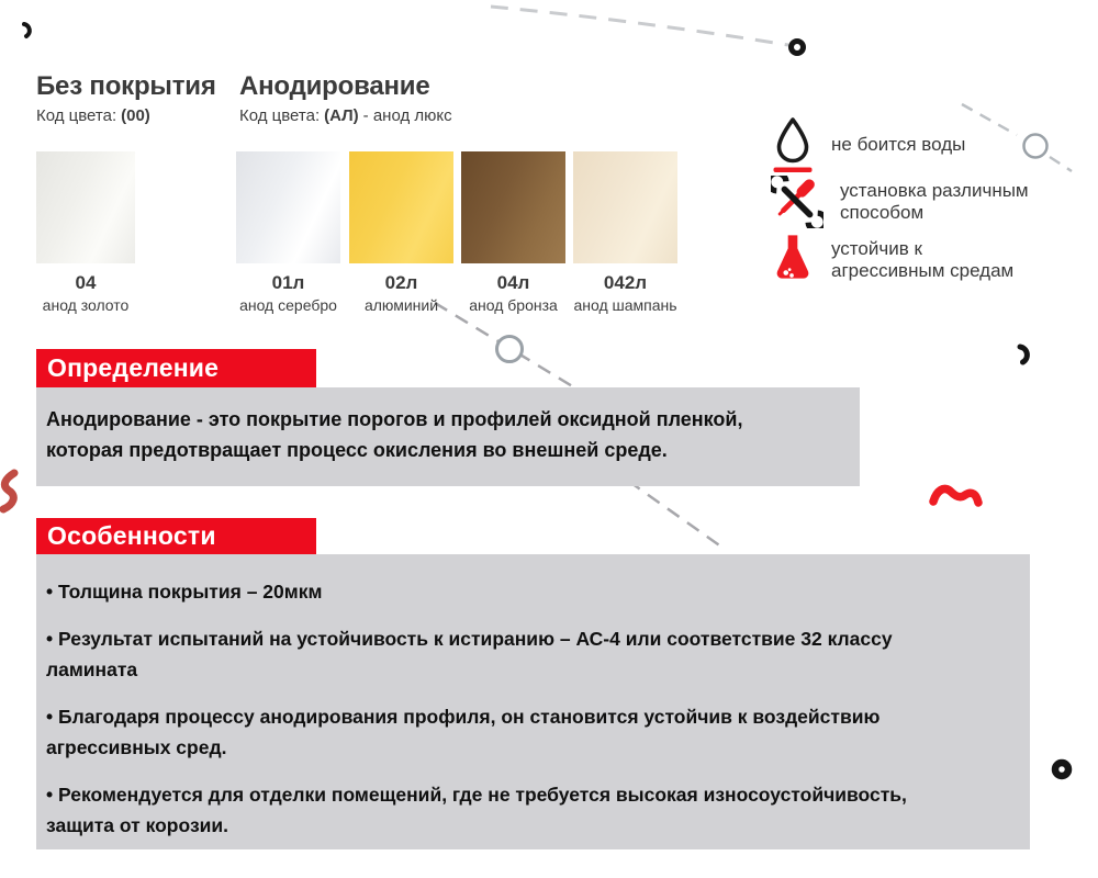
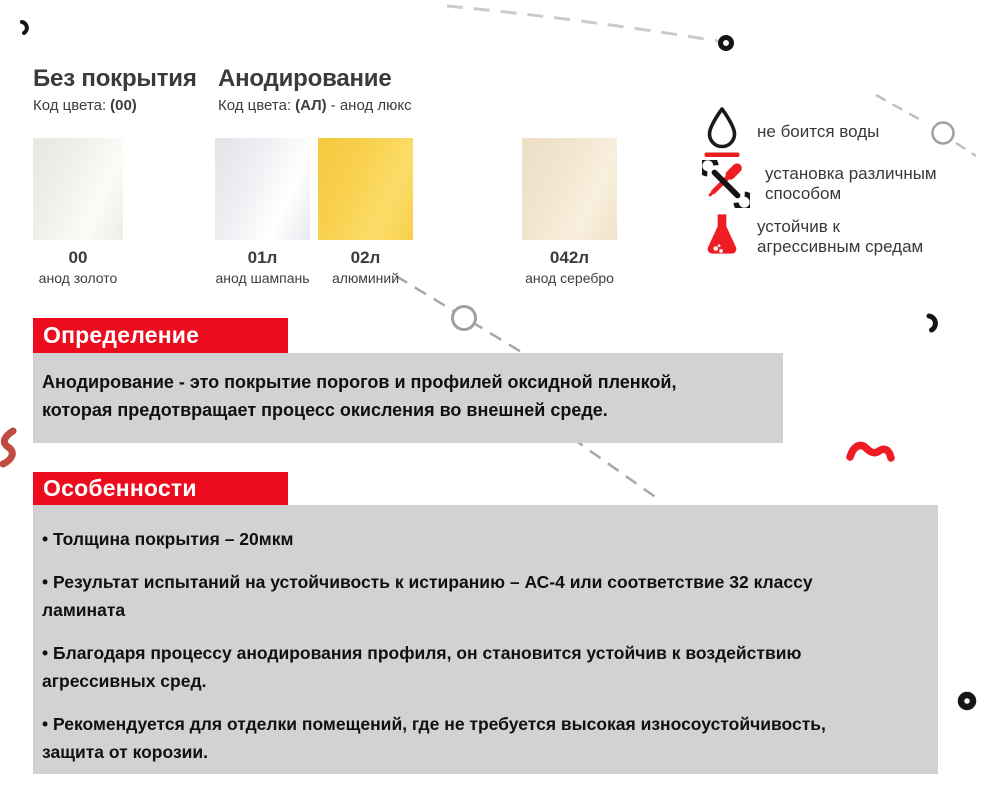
  Без покрытия
  Код цвета: (00)
  Анодирование
  Код цвета: (АЛ) - анод люкс
- 04
+ 00
  анод золото
  01л
- анод серебро
+ анод шампань
  02л
  алюминий
- 04л
- анод бронза
  042л
- анод шампань
+ анод серебро
  не боится воды
  установка различным
  способом
  устойчив к
  агрессивным средам
  Определение
  Анодирование - это покрытие порогов и профилей оксидной пленкой,
  которая предотвращает процесс окисления во внешней среде.
  Особенности
  Толщина покрытия – 20мкм
  Результат испытаний на устойчивость к истиранию – АС-4 или соответствие 32 классу
  ламината
  Благодаря процессу анодирования профиля, он становится устойчив к воздействию
  агрессивных сред.
  Рекомендуется для отделки помещений, где не требуется высокая износоустойчивость,
  защита от корозии.
